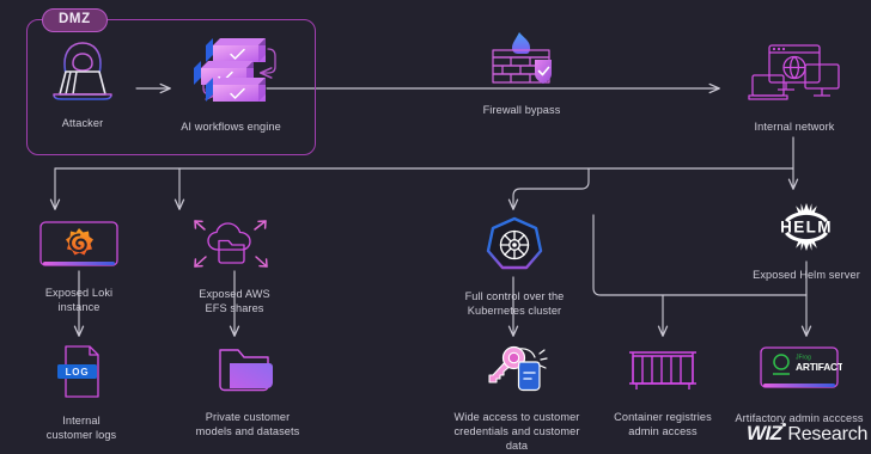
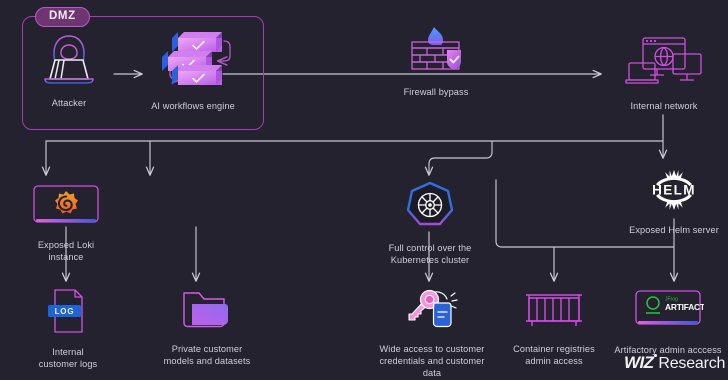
  DMZ
  Attacker
  AI workflows engine
  Firewall bypass
  Internal network
  Exposed Loki
  instance
- Exposed AWS
- EFS shares
  Full control over the
  Kubernetes cluster
  HELM
  Exposed Helm server
  LOG
  Internal
  customer logs
  Private customer
  models and datasets
  Wide access to customer
  credentials and customer data
  Container registries
  admin access
  ARTIFACT
  Artifactory admin acccess
  WIZ
  Research
